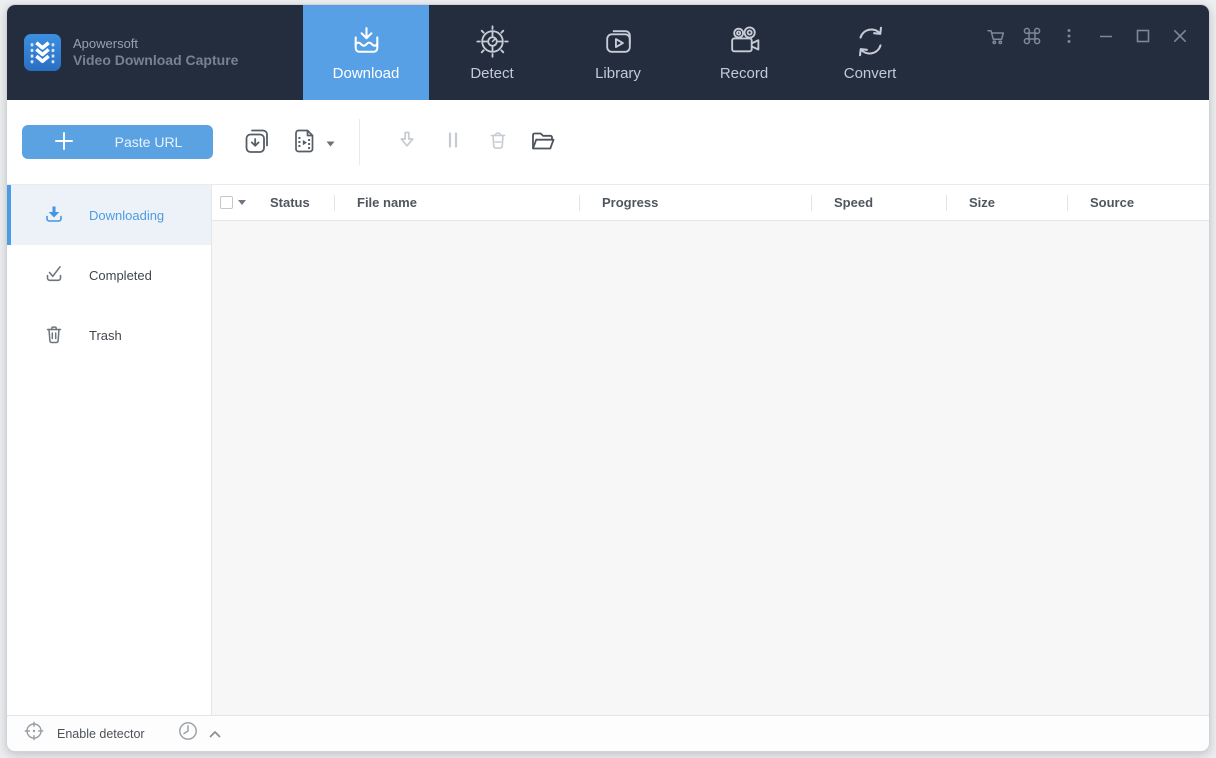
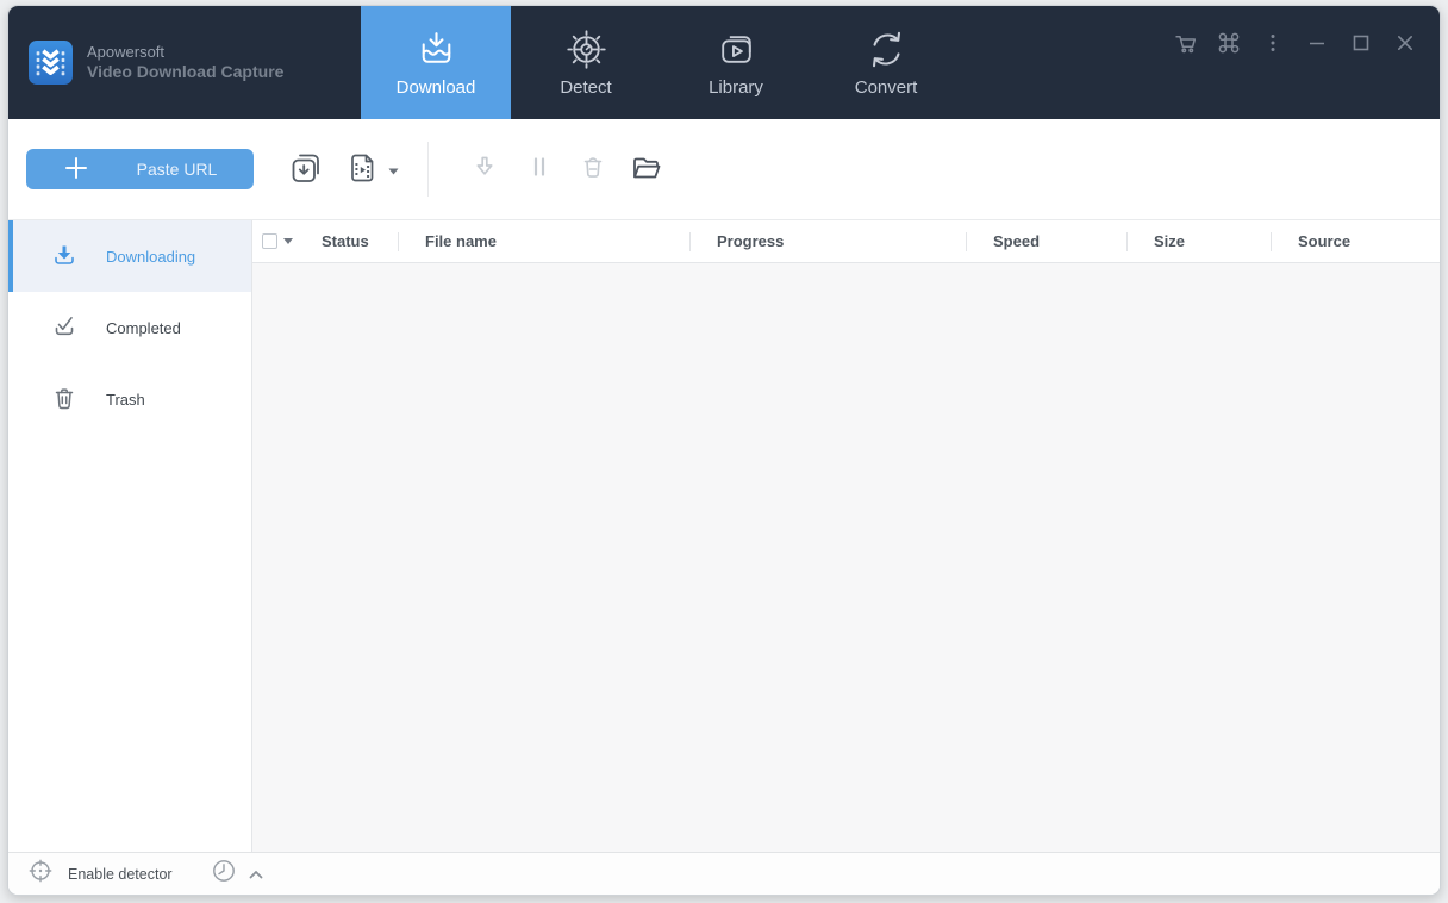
  Apowersoft
  Video Download Capture
  Download
  Detect
  Library
- Record
  Convert
  Paste URL
  Downloading
  Completed
  Trash
  Status
  File name
  Progress
  Speed
  Size
  Source
  Enable detector
